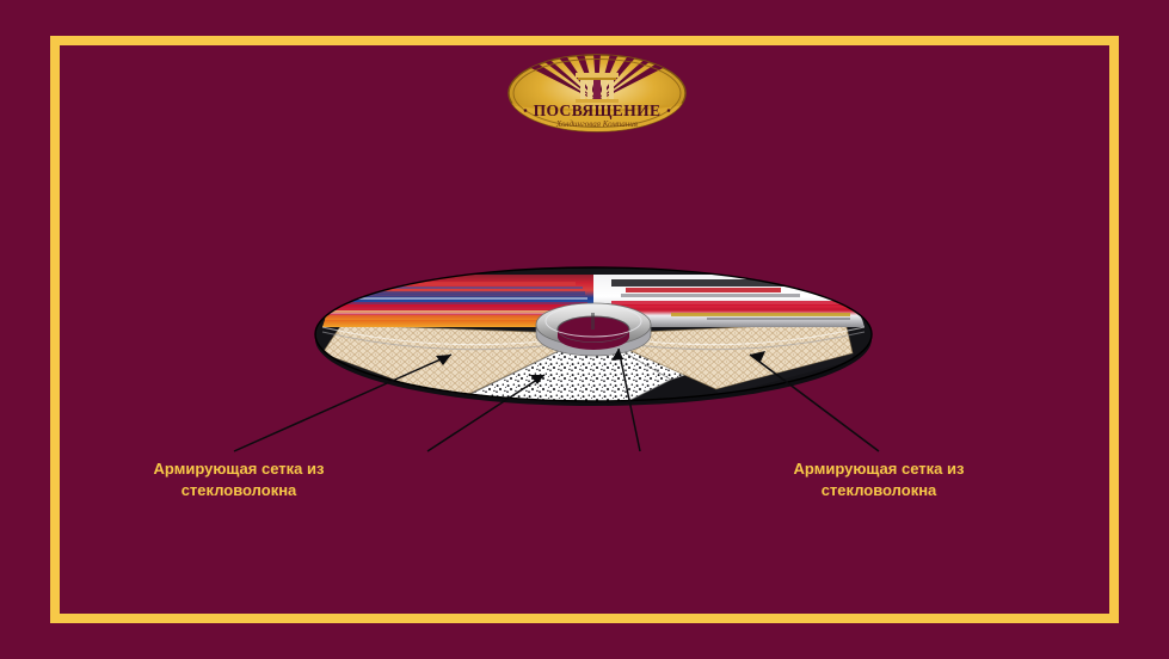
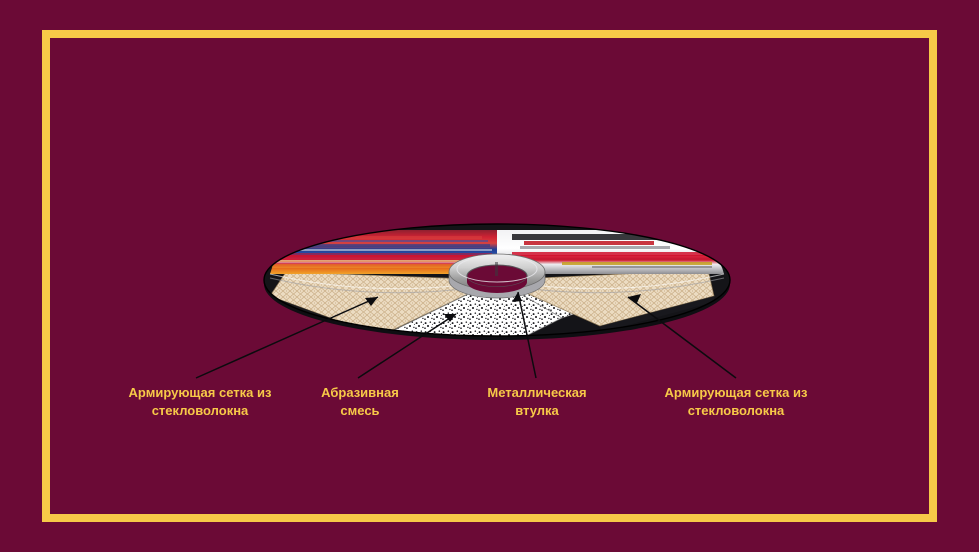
- ПОСВЯЩЕНИЕ
- Холдинговая Компания
  Армирующая сетка из
  стекловолокна
+ Абразивная
+ смесь
+ Металлическая
+ втулка
  Армирующая сетка из
  стекловолокна
